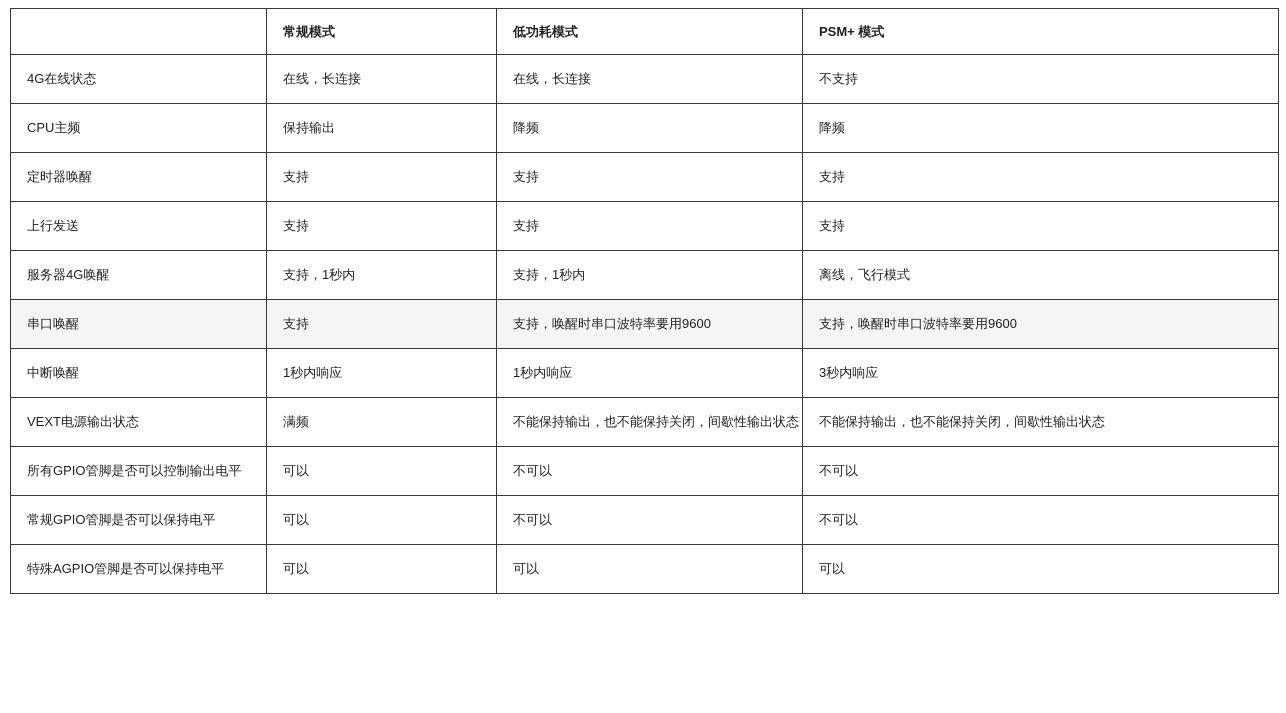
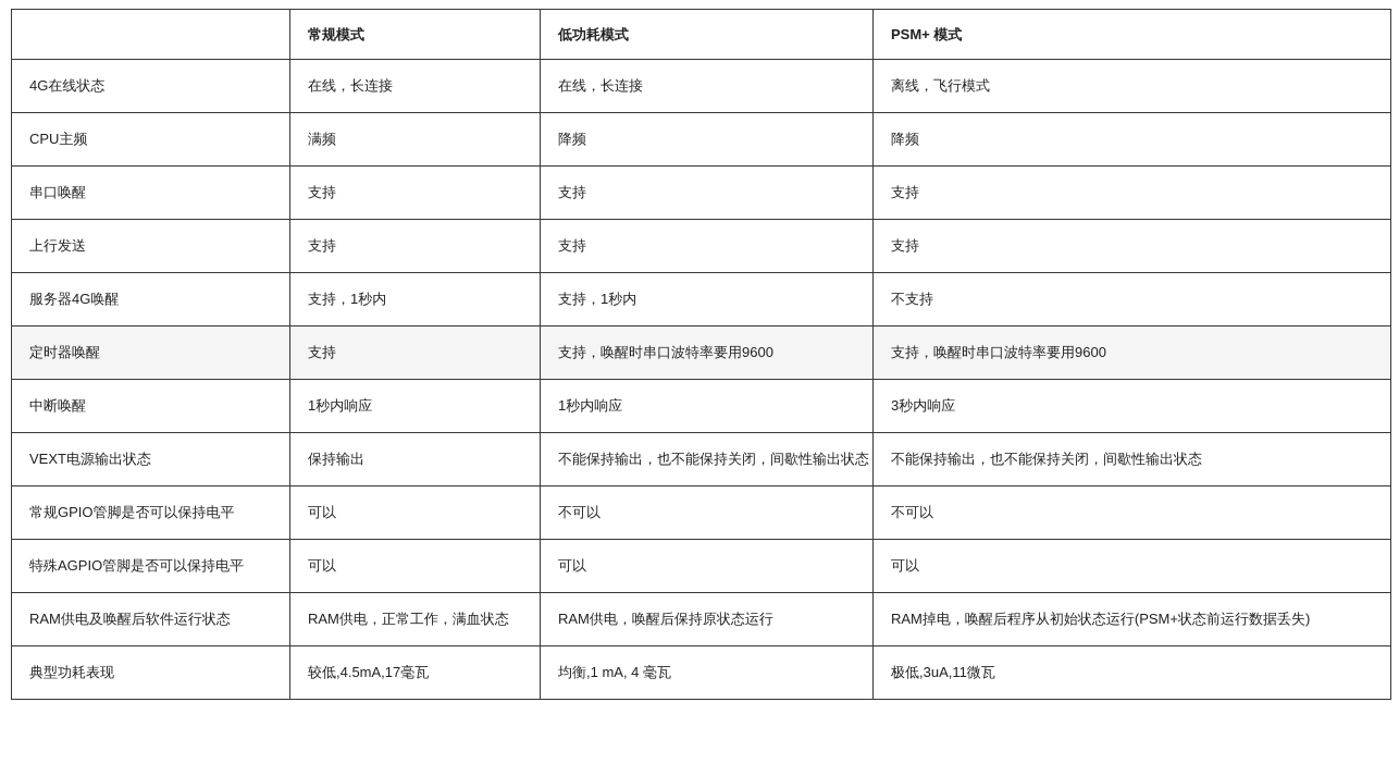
  	常规模式	低功耗模式	PSM+ 模式
- 4G在线状态	在线，长连接	在线，长连接	不支持
+ 4G在线状态	在线，长连接	在线，长连接	离线，飞行模式
- CPU主频	保持输出	降频	降频
+ CPU主频	满频	降频	降频
- 定时器唤醒	支持	支持	支持
+ 串口唤醒	支持	支持	支持
  上行发送	支持	支持	支持
- 服务器4G唤醒	支持，1秒内	支持，1秒内	离线，飞行模式
+ 服务器4G唤醒	支持，1秒内	支持，1秒内	不支持
- 串口唤醒	支持	支持，唤醒时串口波特率要用9600	支持，唤醒时串口波特率要用9600
+ 定时器唤醒	支持	支持，唤醒时串口波特率要用9600	支持，唤醒时串口波特率要用9600
  中断唤醒	1秒内响应	1秒内响应	3秒内响应
- VEXT电源输出状态	满频	不能保持输出，也不能保持关闭，间歇性输出状态	不能保持输出，也不能保持关闭，间歇性输出状态
+ VEXT电源输出状态	保持输出	不能保持输出，也不能保持关闭，间歇性输出状态	不能保持输出，也不能保持关闭，间歇性输出状态
- 所有GPIO管脚是否可以控制输出电平	可以	不可以	不可以
  常规GPIO管脚是否可以保持电平	可以	不可以	不可以
  特殊AGPIO管脚是否可以保持电平	可以	可以	可以
+ RAM供电及唤醒后软件运行状态	RAM供电，正常工作，满血状态	RAM供电，唤醒后保持原状态运行	RAM掉电，唤醒后程序从初始状态运行(PSM+状态前运行数据丢失)
+ 典型功耗表现	较低,4.5mA,17毫瓦	均衡,1 mA, 4 毫瓦	极低,3uA,11微瓦
